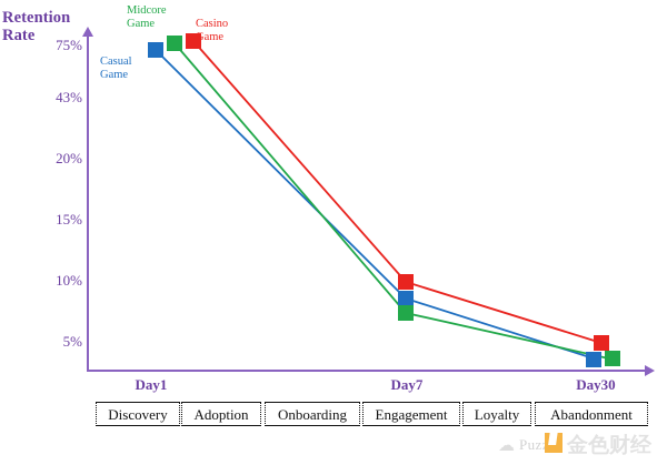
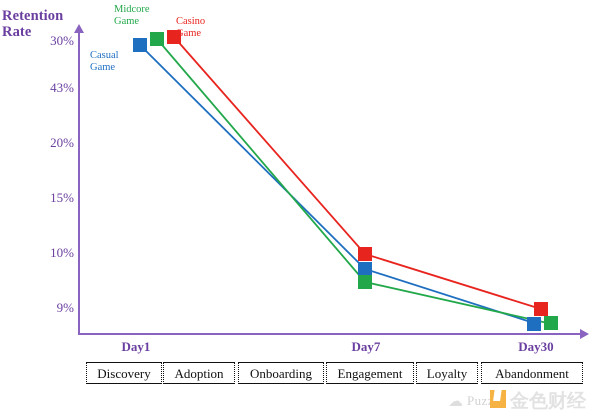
  Retention Rate
- 75%
+ 30%
  43%
  20%
  15%
  10%
- 5%
+ 9%
  Casual
  Game
  Midcore
  Game
  Casino
  Game
  Day1
  Day7
  Day30
  Discovery
  Adoption
  Onboarding
  Engagement
  Loyalty
  Abandonment
  ☁
  Puzzle
  金色财经
